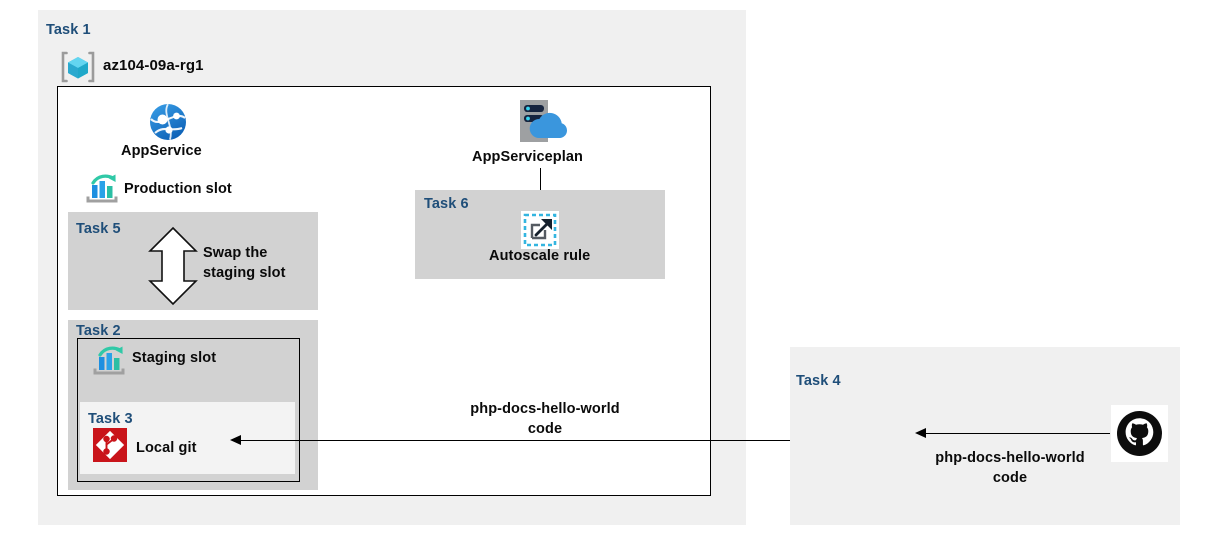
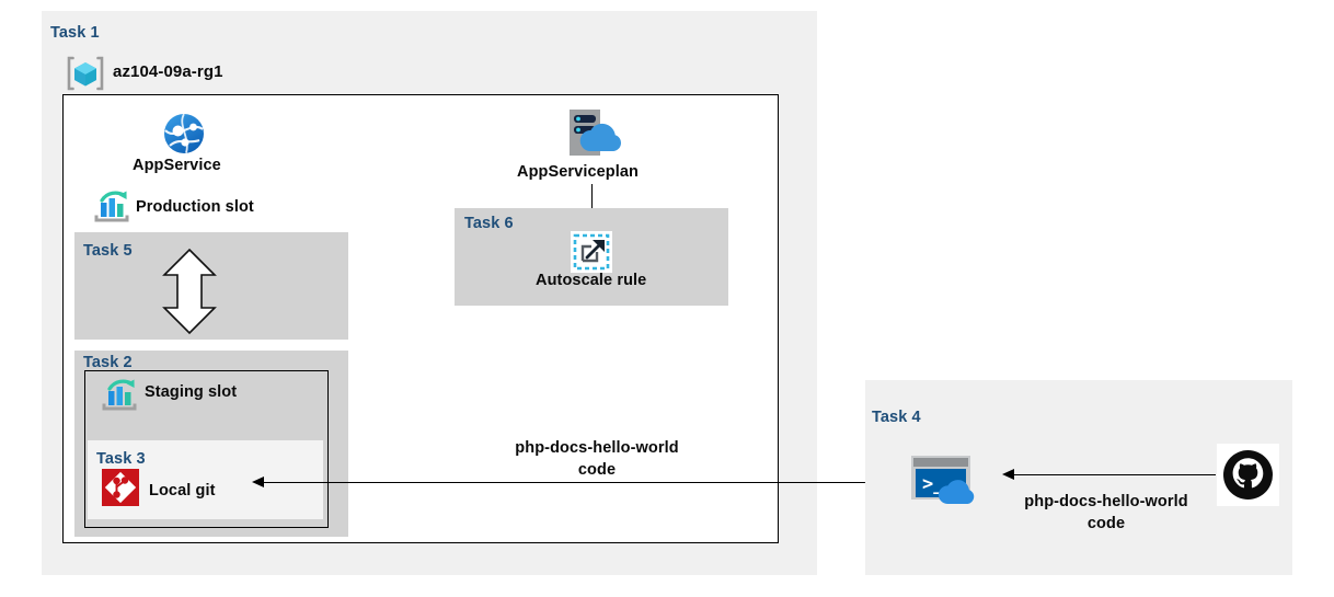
  Task 1
  az104-09a-rg1
  AppService
  Production slot
  Task 5
- Swap the
- staging slot
  Task 2
  Staging slot
  Task 3
  Local git
  AppServiceplan
  Task 6
  Autoscale rule
  php-docs-hello-world
  code
  Task 4
+ >_
  php-docs-hello-world
  code
